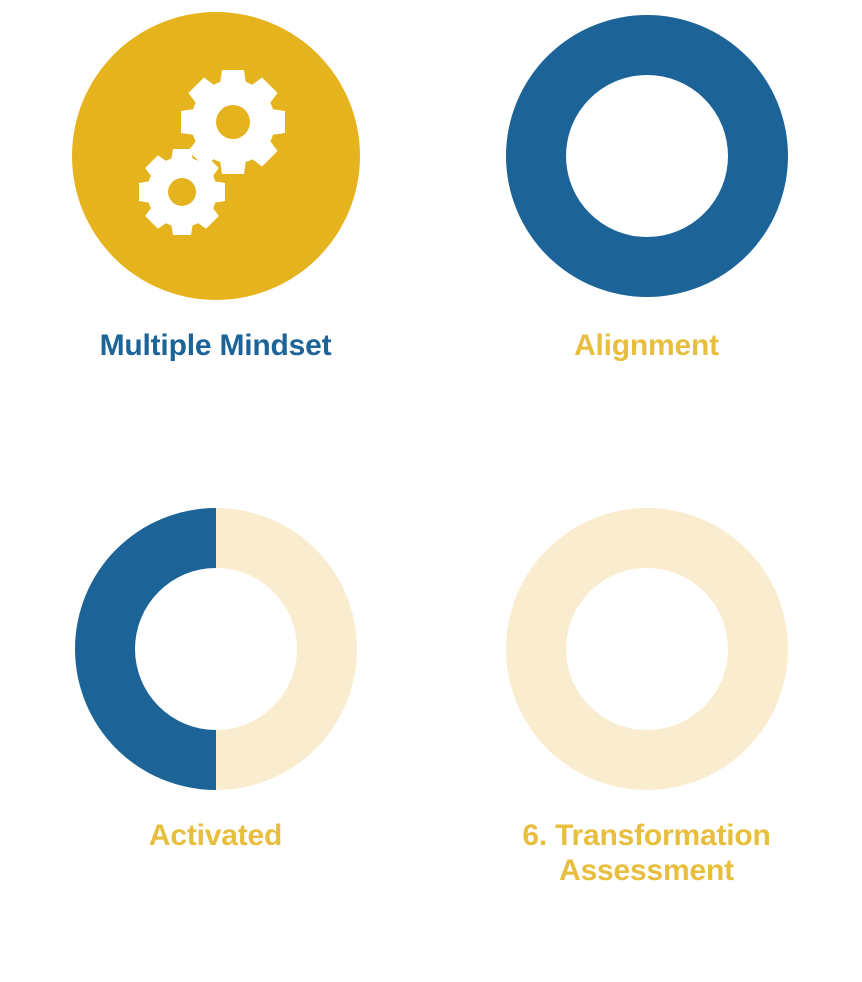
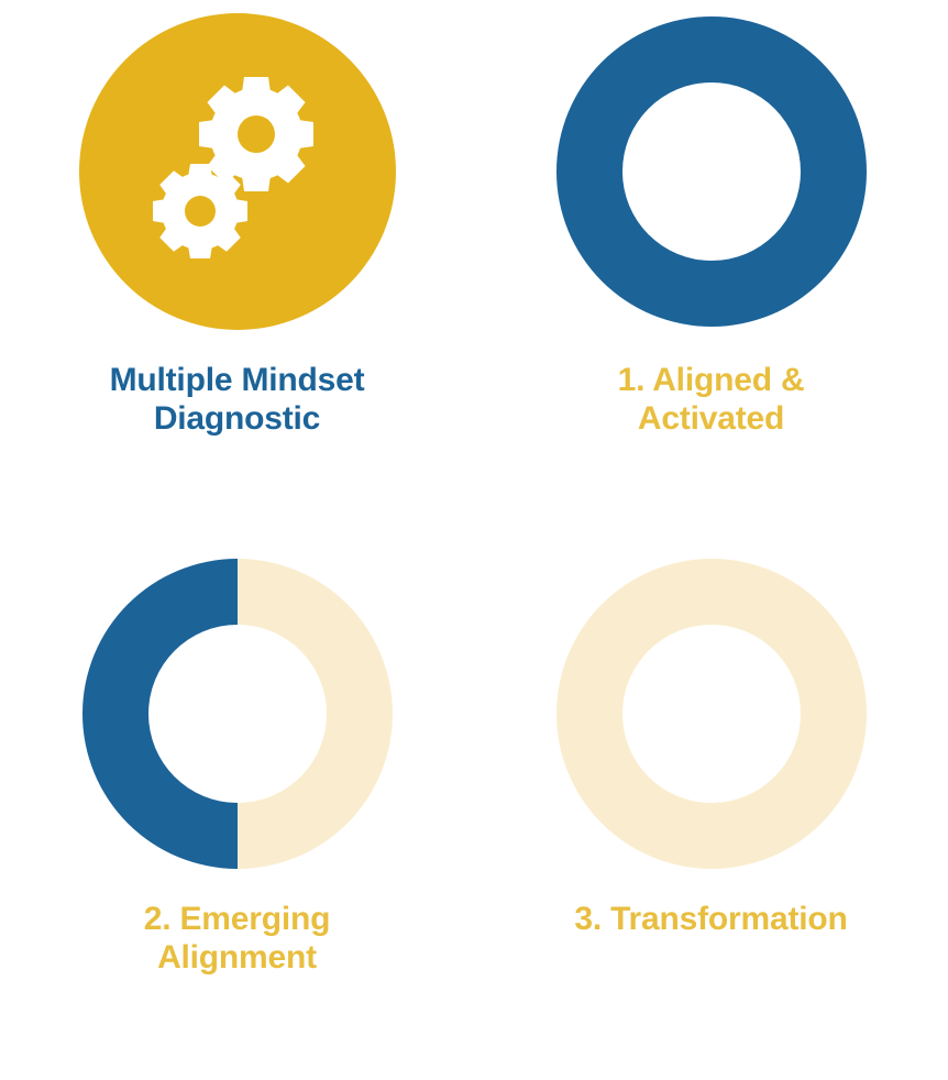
  Multiple Mindset
+ Diagnostic
+ 1. Aligned &
- Alignment
+ Activated
+ 2. Emerging
- Activated
+ Alignment
- 6. Transformation
+ 3. Transformation
- Assessment
